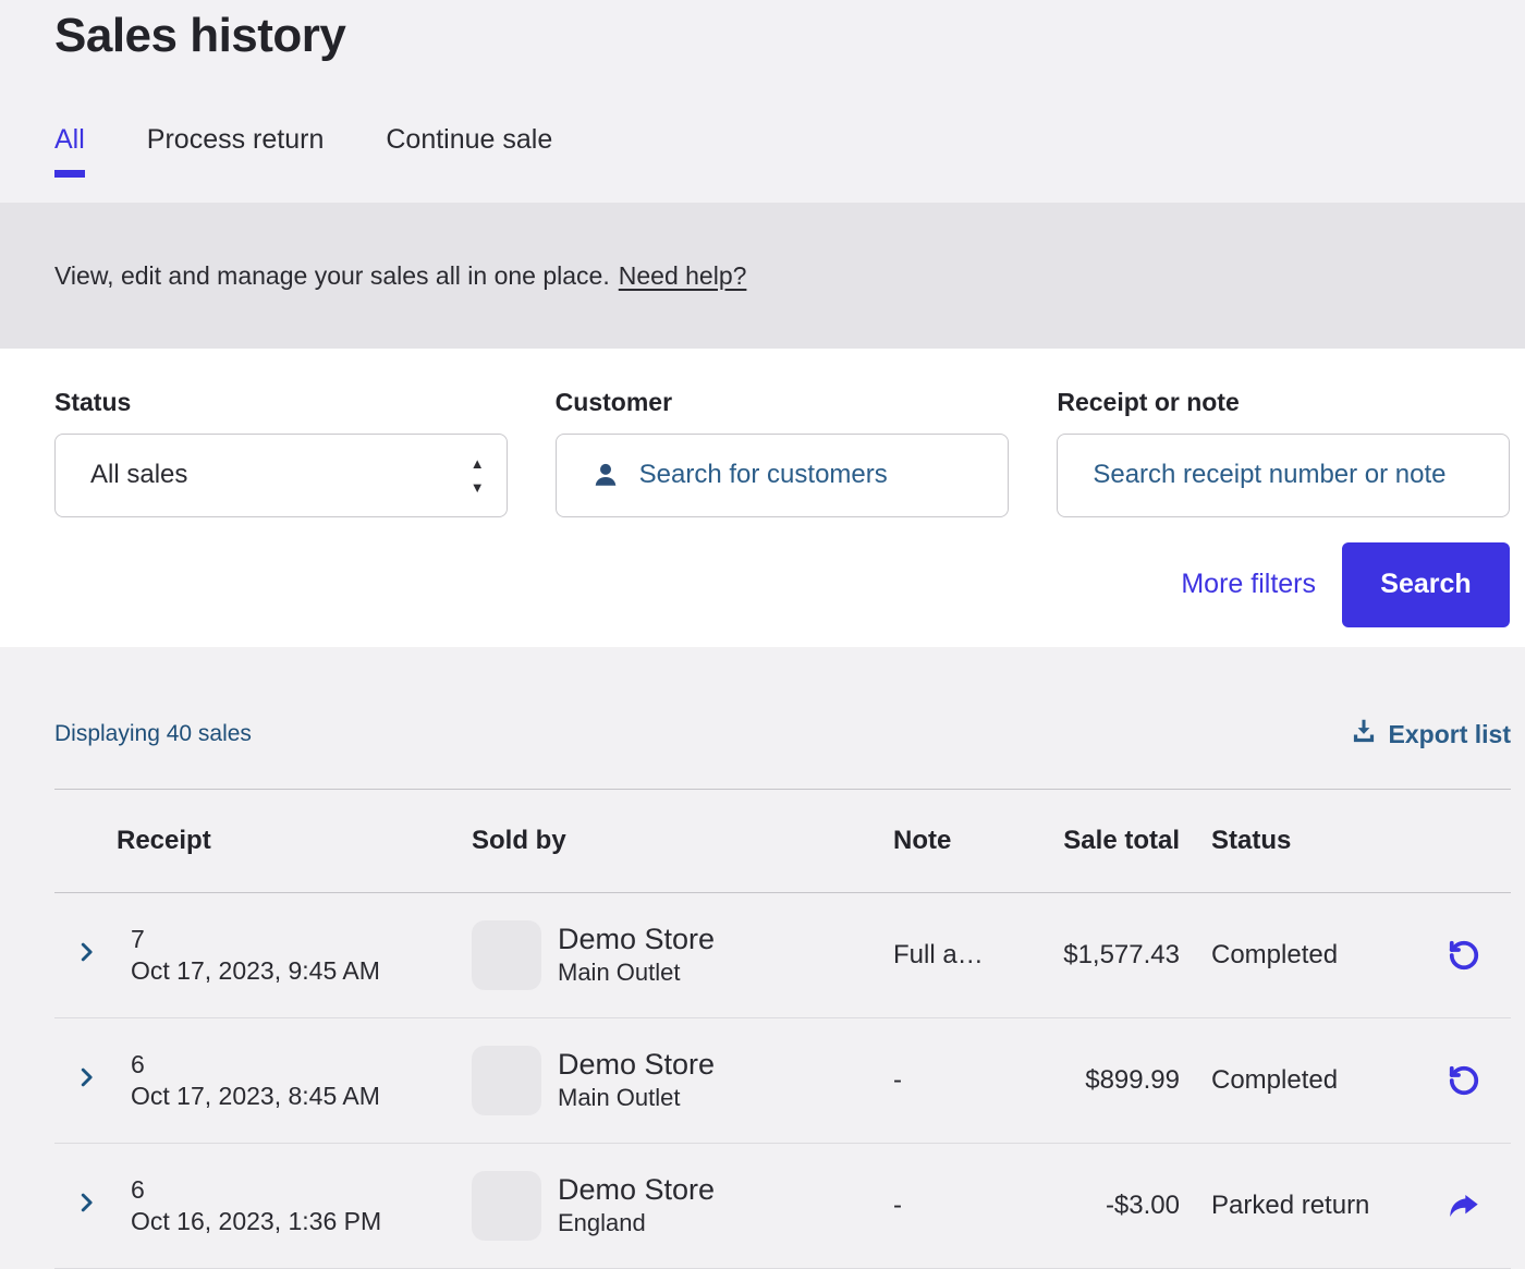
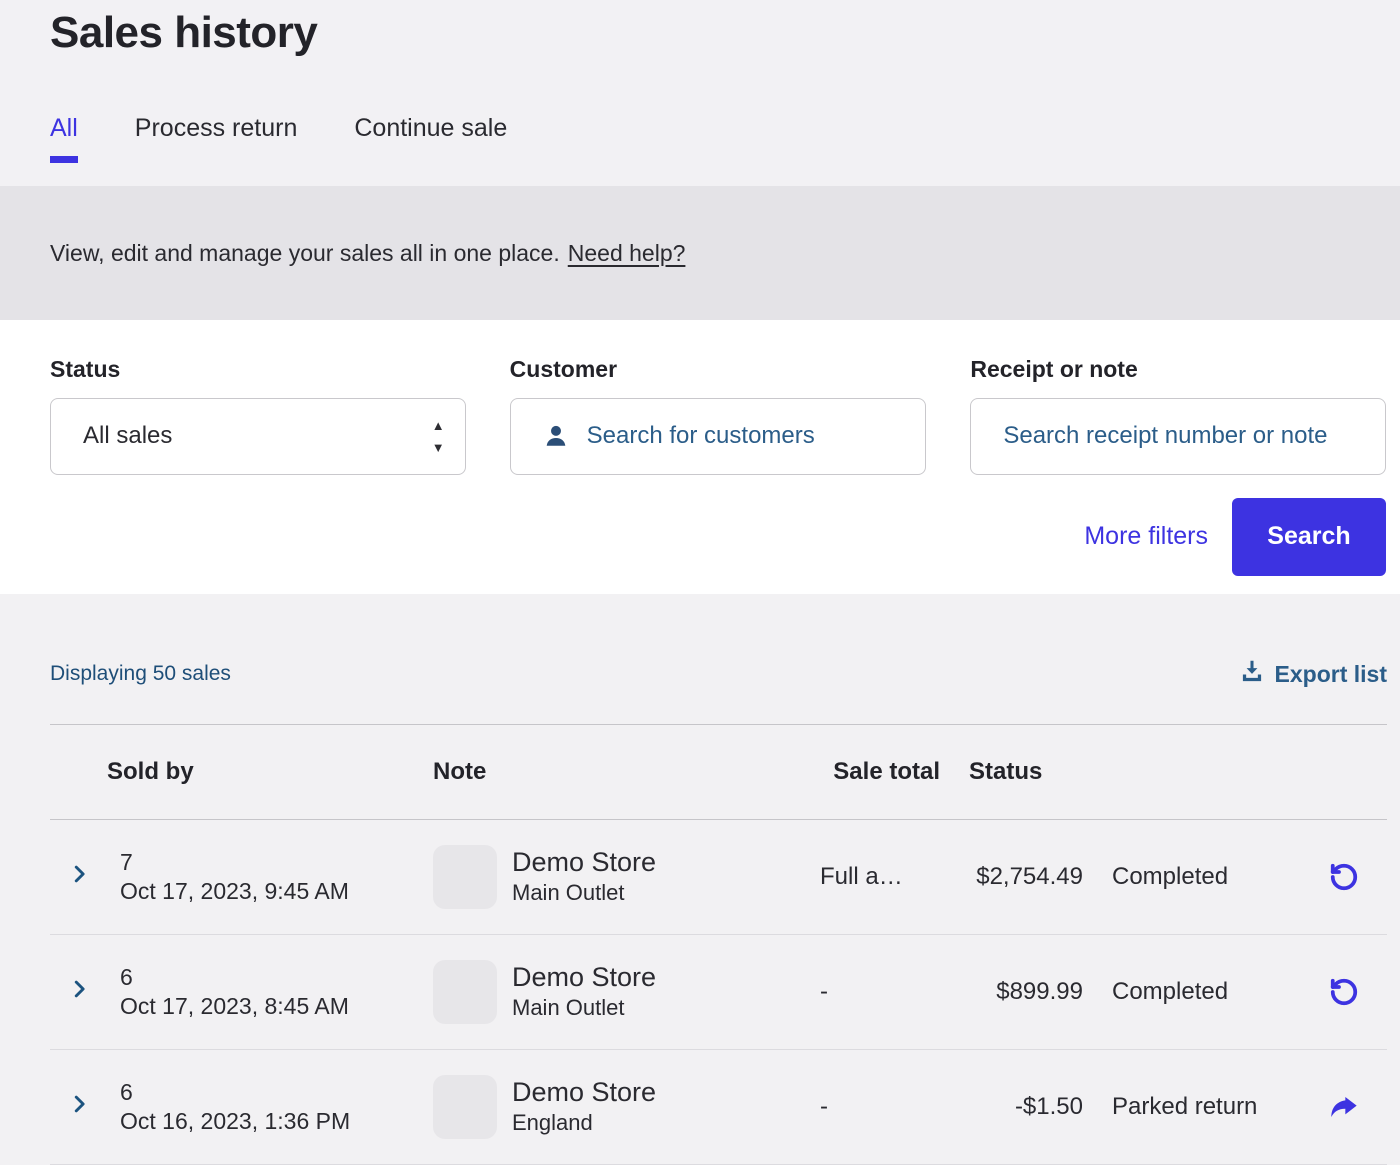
  Sales history
  All
  Process return
  Continue sale
  View, edit and manage your sales all in one place.
  Need help?
  Status
  All sales
  ▲
  ▼
  Customer
  Search for customers
  Receipt or note
  Search receipt number or note
  More filters
  Search
- Displaying 40 sales
+ Displaying 50 sales
  Export list
- Receipt
  Sold by
  Note
  Sale total
  Status
  7
  Oct 17, 2023, 9:45 AM
  Demo Store
  Main Outlet
  Full a…
- $1,577.43
+ $2,754.49
  Completed
  6
  Oct 17, 2023, 8:45 AM
  Demo Store
  Main Outlet
  -
  $899.99
  Completed
  6
  Oct 16, 2023, 1:36 PM
  Demo Store
  England
  -
- -$3.00
+ -$1.50
  Parked return
